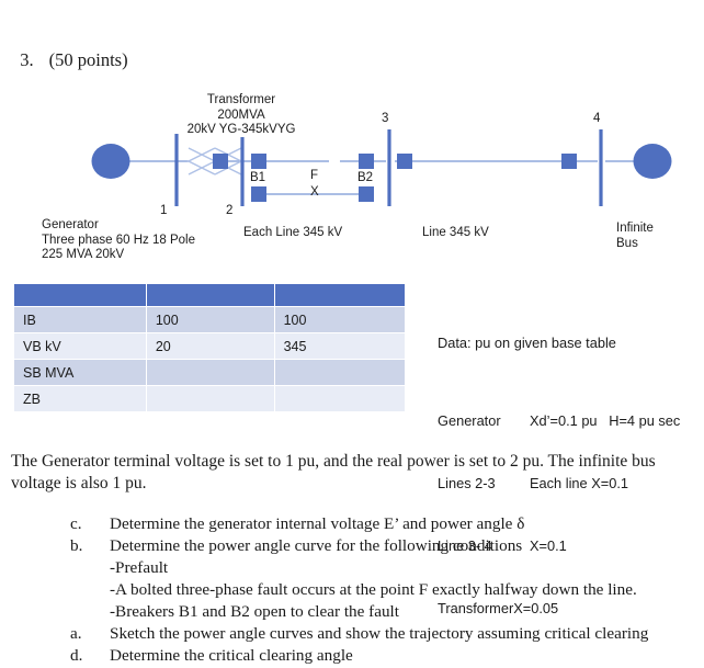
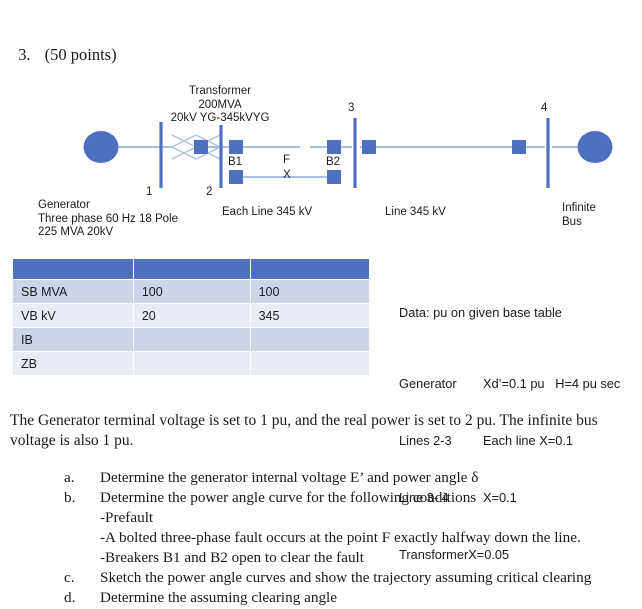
  3. (50 points)
  Transformer
  200MVA
  20kV YG-345kVYG
  1
  2
  3
  4
  B1
  B2
  F
  X
  Generator
  Three phase 60 Hz 18 Pole
  225 MVA 20kV
  Each Line 345 kV
  Line 345 kV
  Infinite
  Bus
- IB	100	100
+ SB MVA	100	100
  VB kV	20	345
- SB MVA
+ IB
  ZB
  Data: pu on given base table
  Generator Xd’=0.1 pu H=4 pu sec
  Lines 2-3 Each line X=0.1
  Line 3- 4 X=0.1
  TransformerX=0.05
  The Generator terminal voltage is set to 1 pu, and the real power is set to 2 pu. The infinite bus voltage is also 1 pu.
- c.
+ a.
  Determine the generator internal voltage E’ and power angle δ
  b.
  Determine the power angle curve for the following conditions
  -Prefault
  -A bolted three-phase fault occurs at the point F exactly halfway down the line.
  -Breakers B1 and B2 open to clear the fault
- a.
+ c.
  Sketch the power angle curves and show the trajectory assuming critical clearing
  d.
- Determine the critical clearing angle
+ Determine the assuming clearing angle
